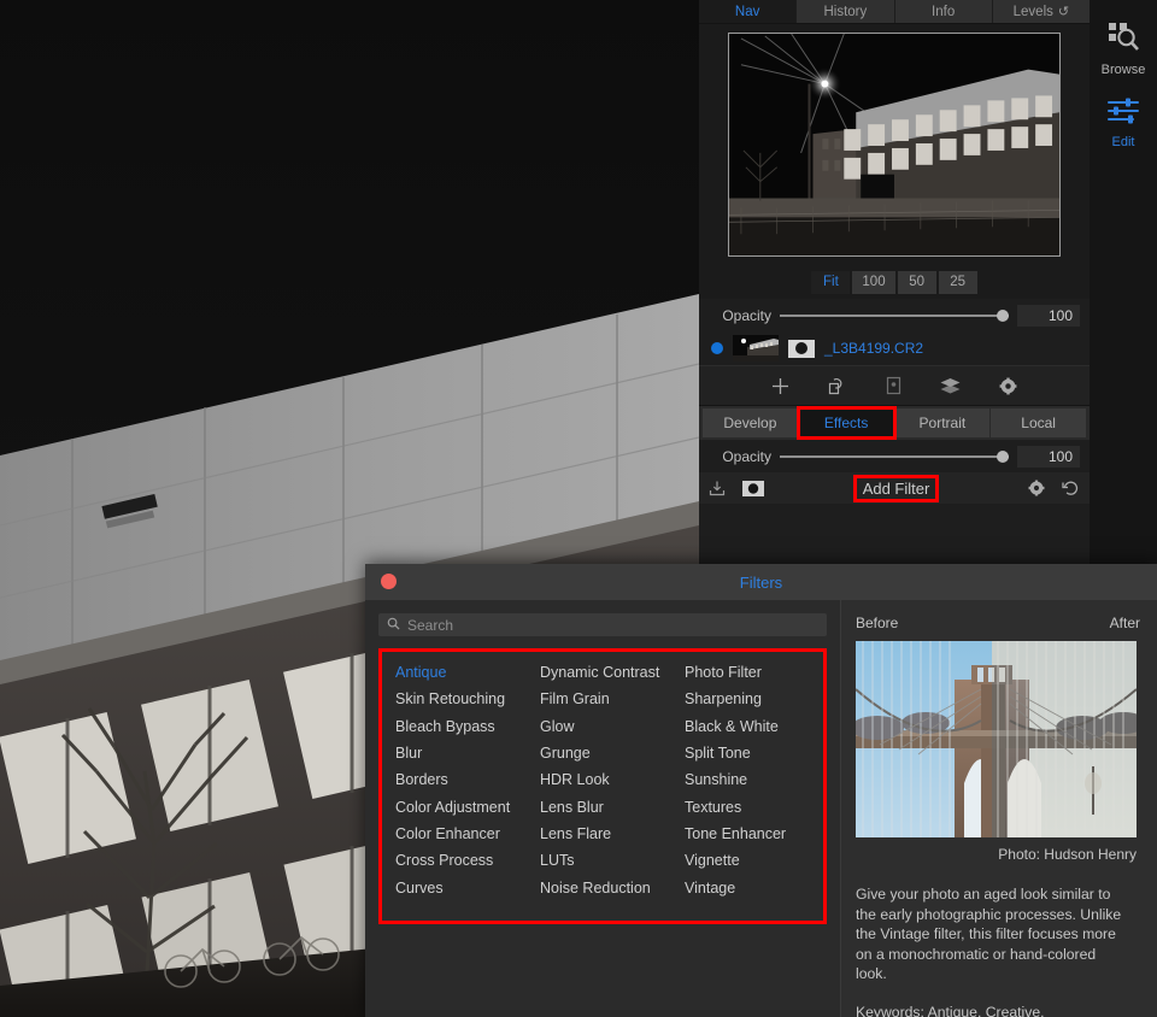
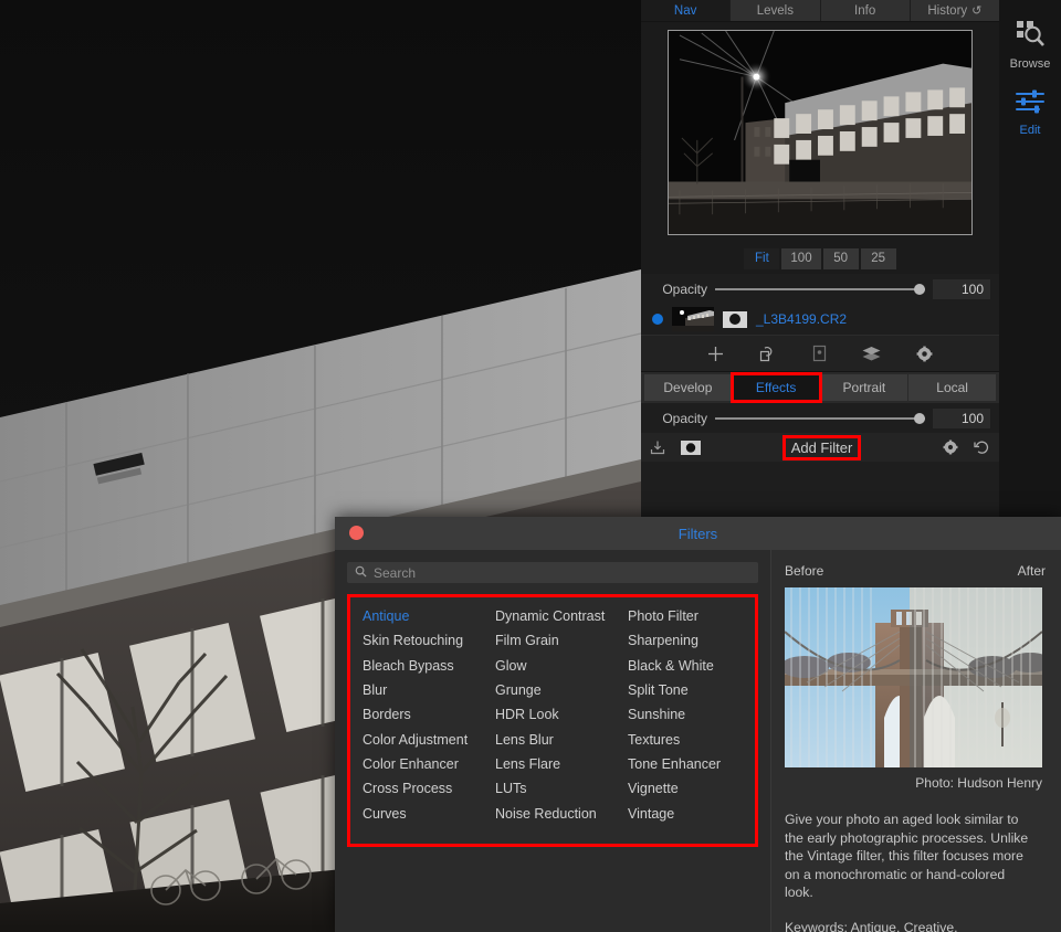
  Nav
- History
+ Levels
  Info
- Levels
+ History
  ↺
  Fit
  100
  50
  25
  Opacity
  100
  _L3B4199.CR2
  Develop
  Effects
  Portrait
  Local
  Opacity
  100
  Add Filter
  Browse
  Edit
  Filters
  Search
  Antique
  Skin Retouching
  Bleach Bypass
  Blur
  Borders
  Color Adjustment
  Color Enhancer
  Cross Process
  Curves
  Dynamic Contrast
  Film Grain
  Glow
  Grunge
  HDR Look
  Lens Blur
  Lens Flare
  LUTs
  Noise Reduction
  Photo Filter
  Sharpening
  Black & White
  Split Tone
  Sunshine
  Textures
  Tone Enhancer
  Vignette
  Vintage
  Before
  After
  Photo: Hudson Henry
  Give your photo an aged look similar to the early photographic processes. Unlike the Vintage filter, this filter focuses more on a monochromatic or hand-colored look.
